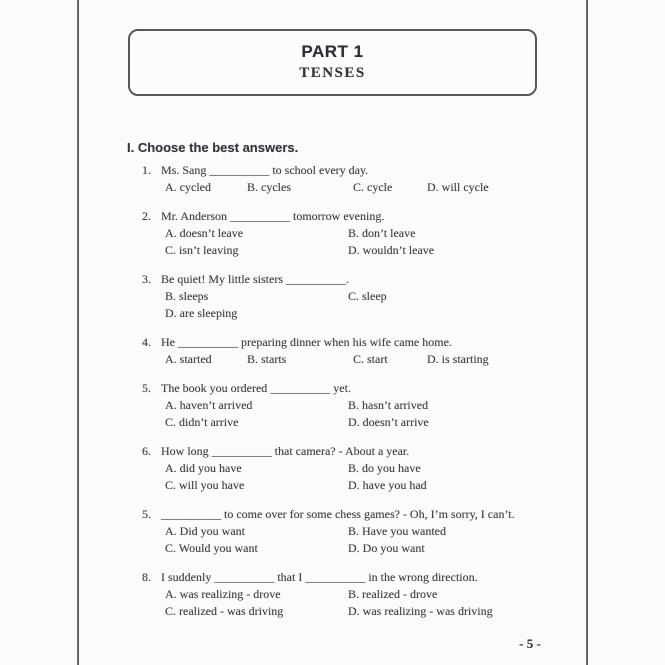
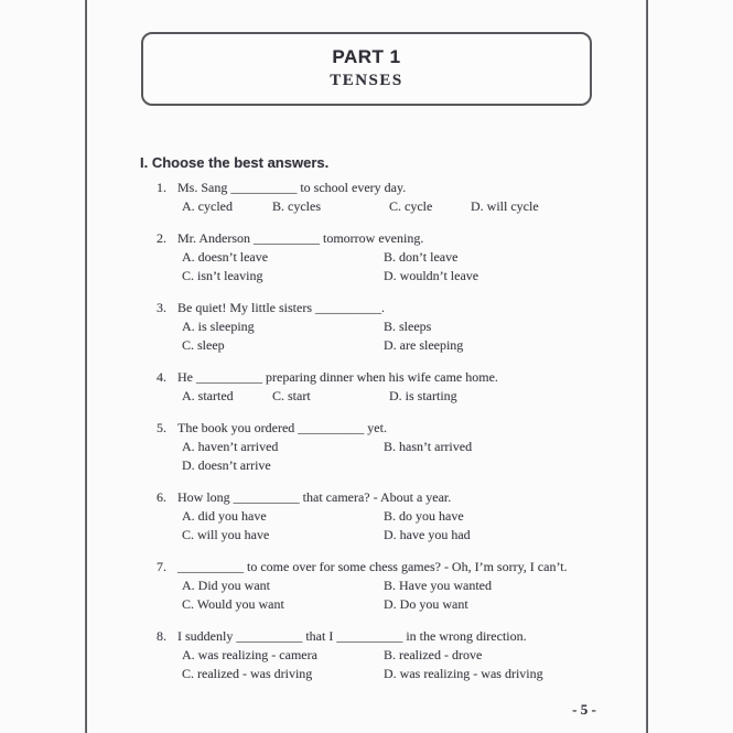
  PART 1
  TENSES
  I. Choose the best answers.
  1. Ms. Sang __________ to school every day.
  A. cycled
  B. cycles
  C. cycle
  D. will cycle
  2. Mr. Anderson __________ tomorrow evening.
  A. doesn’t leave
  B. don’t leave
  C. isn’t leaving
  D. wouldn’t leave
  3. Be quiet! My little sisters __________.
+ A. is sleeping
  B. sleeps
  C. sleep
  D. are sleeping
  4. He __________ preparing dinner when his wife came home.
  A. started
- B. starts
  C. start
  D. is starting
  5. The book you ordered __________ yet.
  A. haven’t arrived
  B. hasn’t arrived
- C. didn’t arrive
  D. doesn’t arrive
  6. How long __________ that camera? - About a year.
  A. did you have
  B. do you have
  C. will you have
  D. have you had
- 5. __________ to come over for some chess games? - Oh, I’m sorry, I can’t.
+ 7. __________ to come over for some chess games? - Oh, I’m sorry, I can’t.
  A. Did you want
  B. Have you wanted
  C. Would you want
  D. Do you want
  8. I suddenly __________ that I __________ in the wrong direction.
- A. was realizing - drove
+ A. was realizing - camera
  B. realized - drove
  C. realized - was driving
  D. was realizing - was driving
  - 5 -
